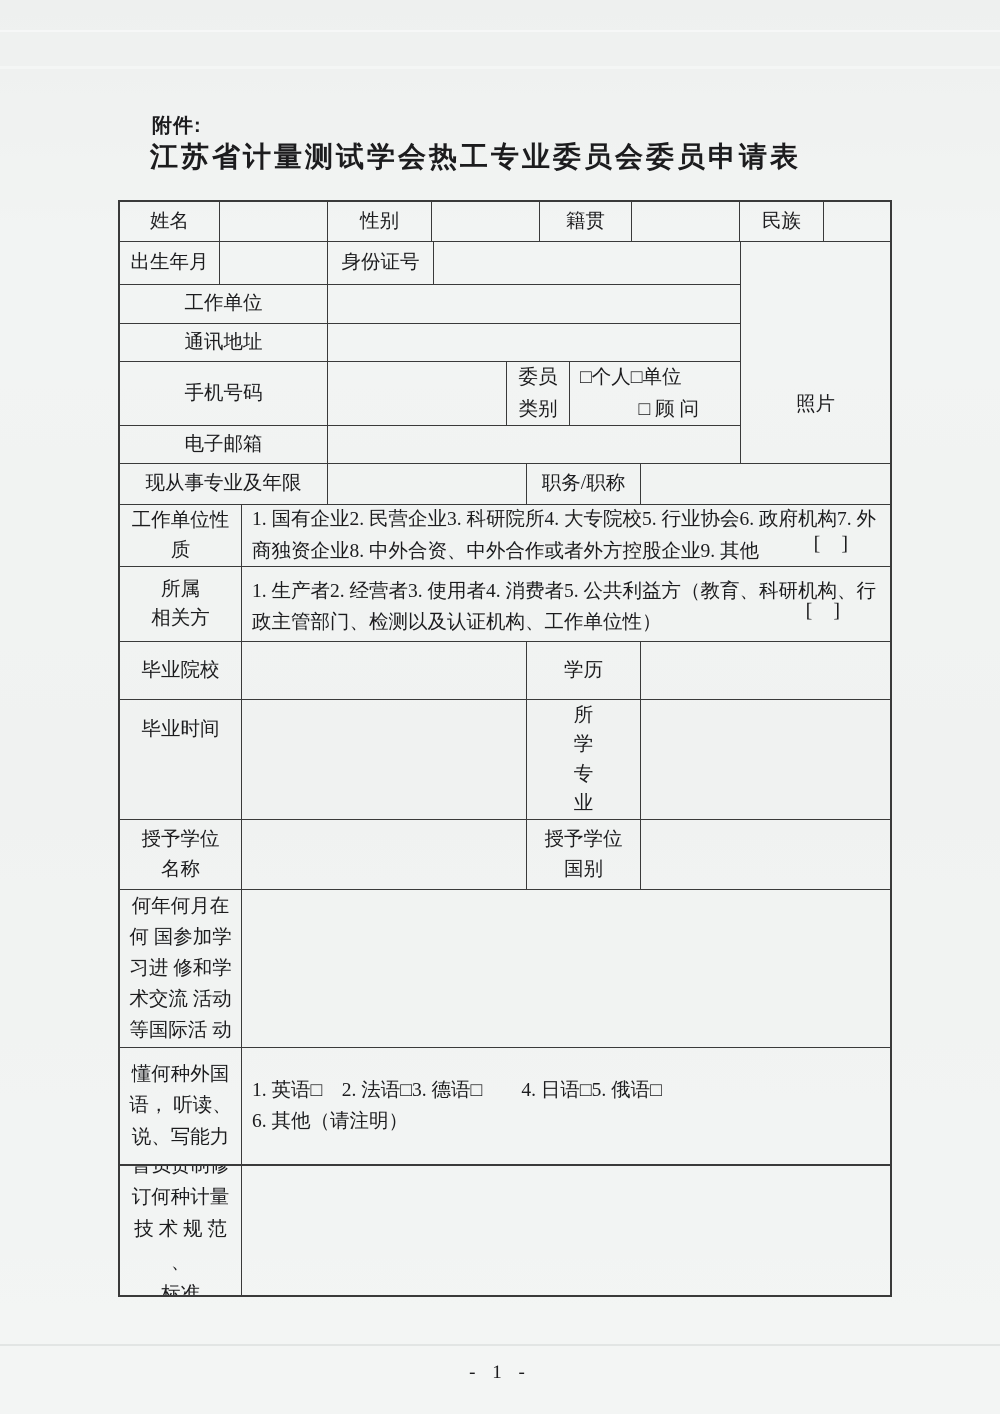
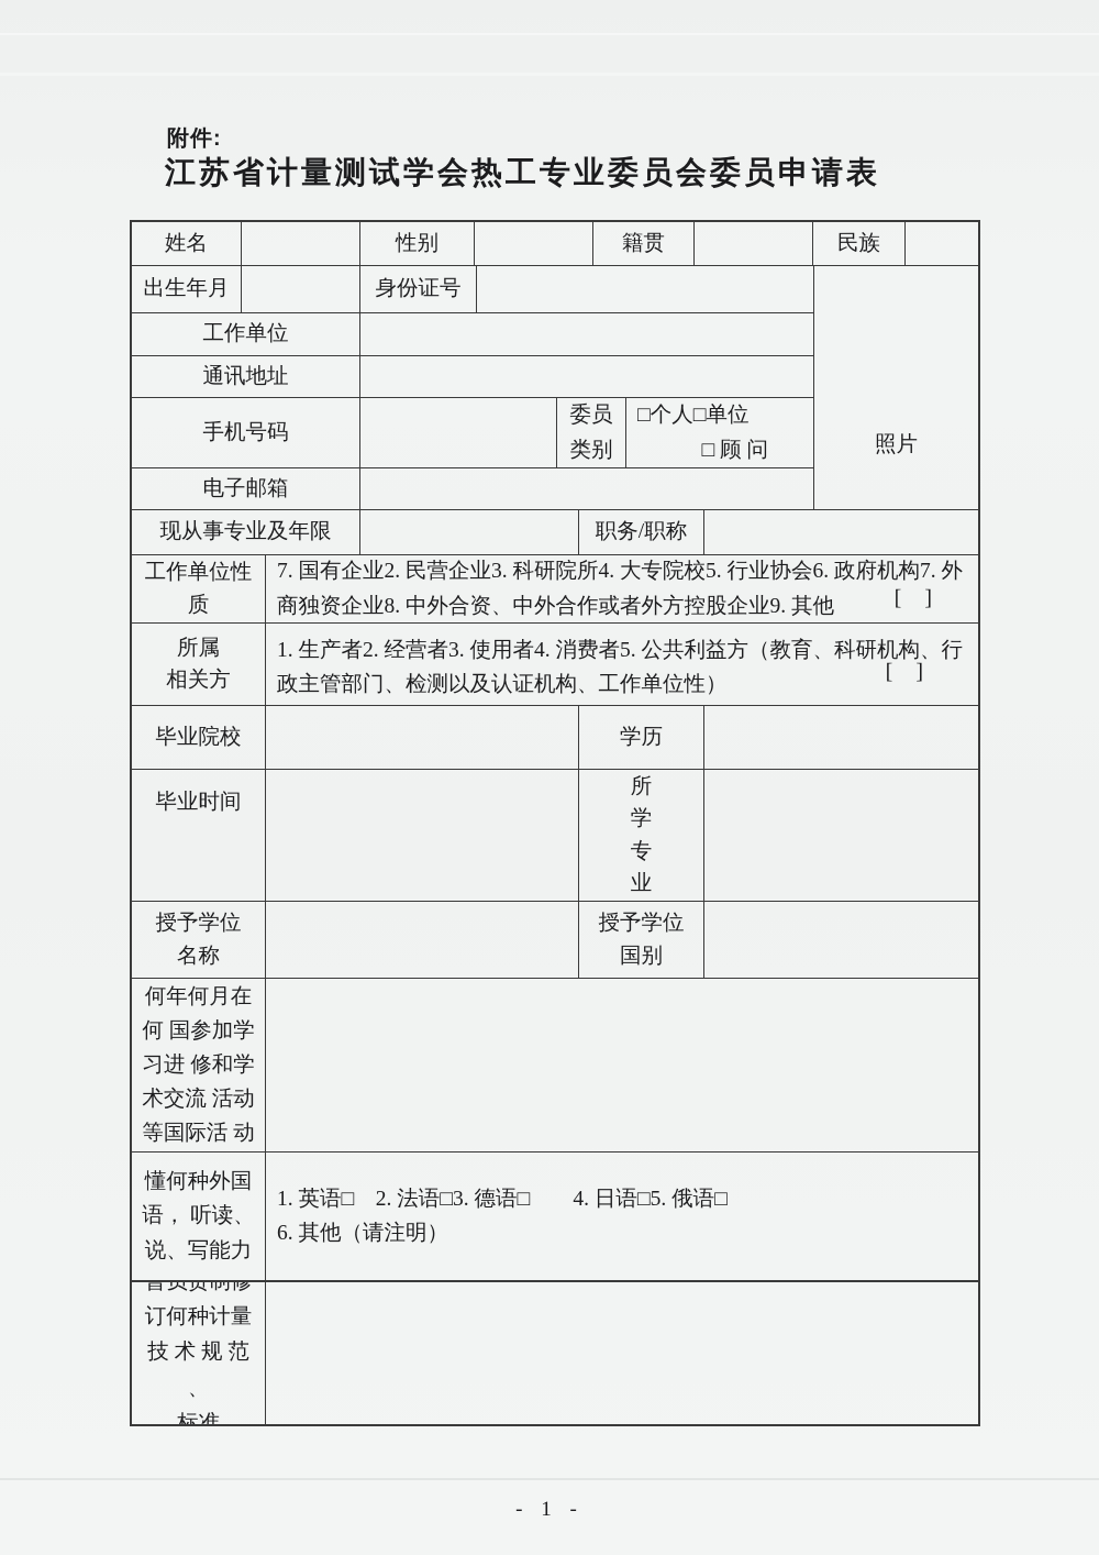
  附件:
  江苏省计量测试学会热工专业委员会委员申请表
  姓名
  性别
  籍贯
  民族
  出生年月
  身份证号
  工作单位
  通讯地址
  手机号码
  委员
  类别
  □个人□单位
  □ 顾 问
  电子邮箱
  照片
  现从事专业及年限
  职务/职称
  工作单位性
  质
- 1. 国有企业2. 民营企业3. 科研院所4. 大专院校5. 行业协会6. 政府机构7. 外商独资企业8. 中外合资、中外合作或者外方控股企业9. 其他
+ 7. 国有企业2. 民营企业3. 科研院所4. 大专院校5. 行业协会6. 政府机构7. 外商独资企业8. 中外合资、中外合作或者外方控股企业9. 其他
  [ ]
  所属
  相关方
  1. 生产者2. 经营者3. 使用者4. 消费者5. 公共利益方（教育、科研机构、行政主管部门、检测以及认证机构、工作单位性）
  [ ]
  毕业院校
  学历
  毕业时间
  所
  学
  专
  业
  授予学位
  名称
  授予学位
  国别
  何年何月在
  何 国参加学
  习进 修和学
  术交流 活动
  等国际活 动
  懂何种外国
  语， 听读、
  说、写能力
  1. 英语□ 2. 法语□3. 德语□ 4. 日语□5. 俄语□
  6. 其他（请注明）
  曾负责制修
  订何种计量
  技 术 规 范 、
  标准
  - 1 -
